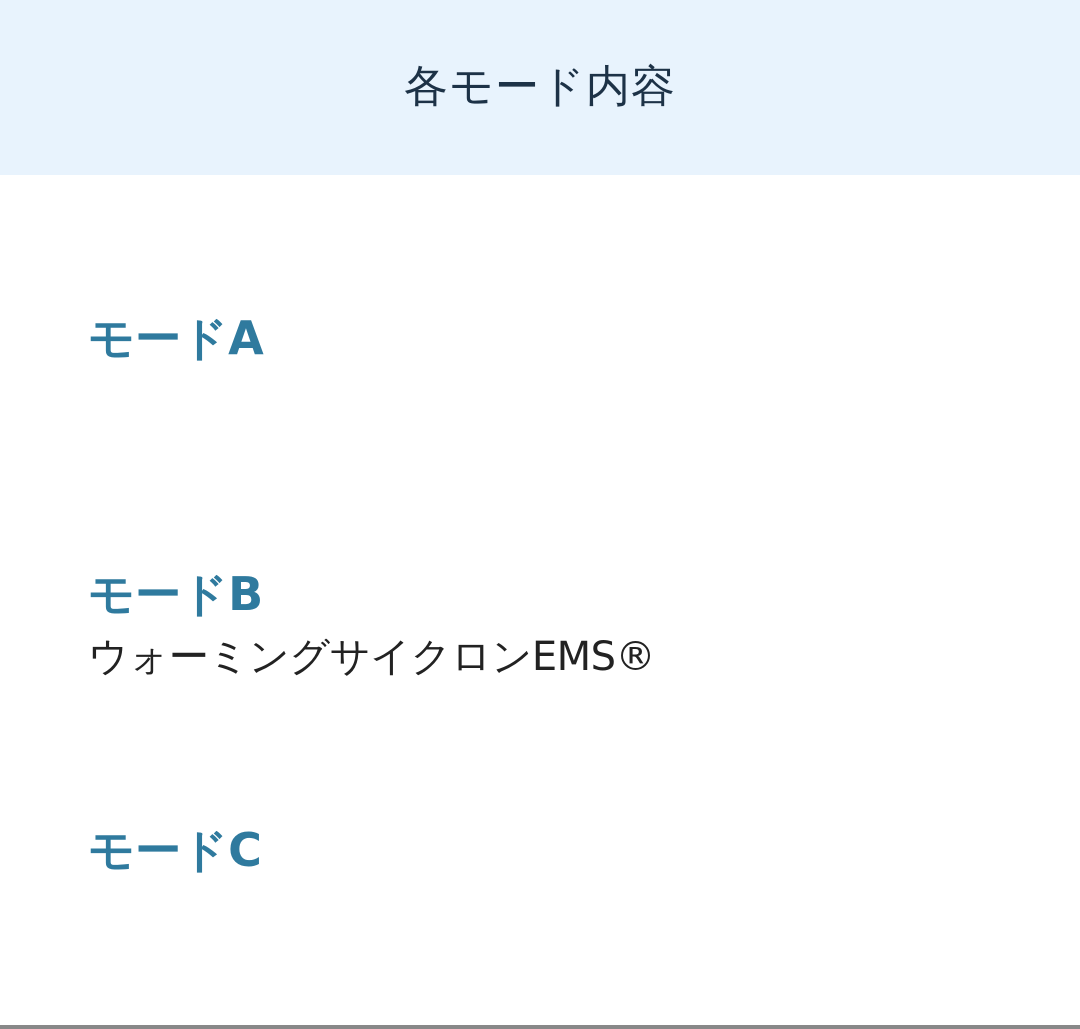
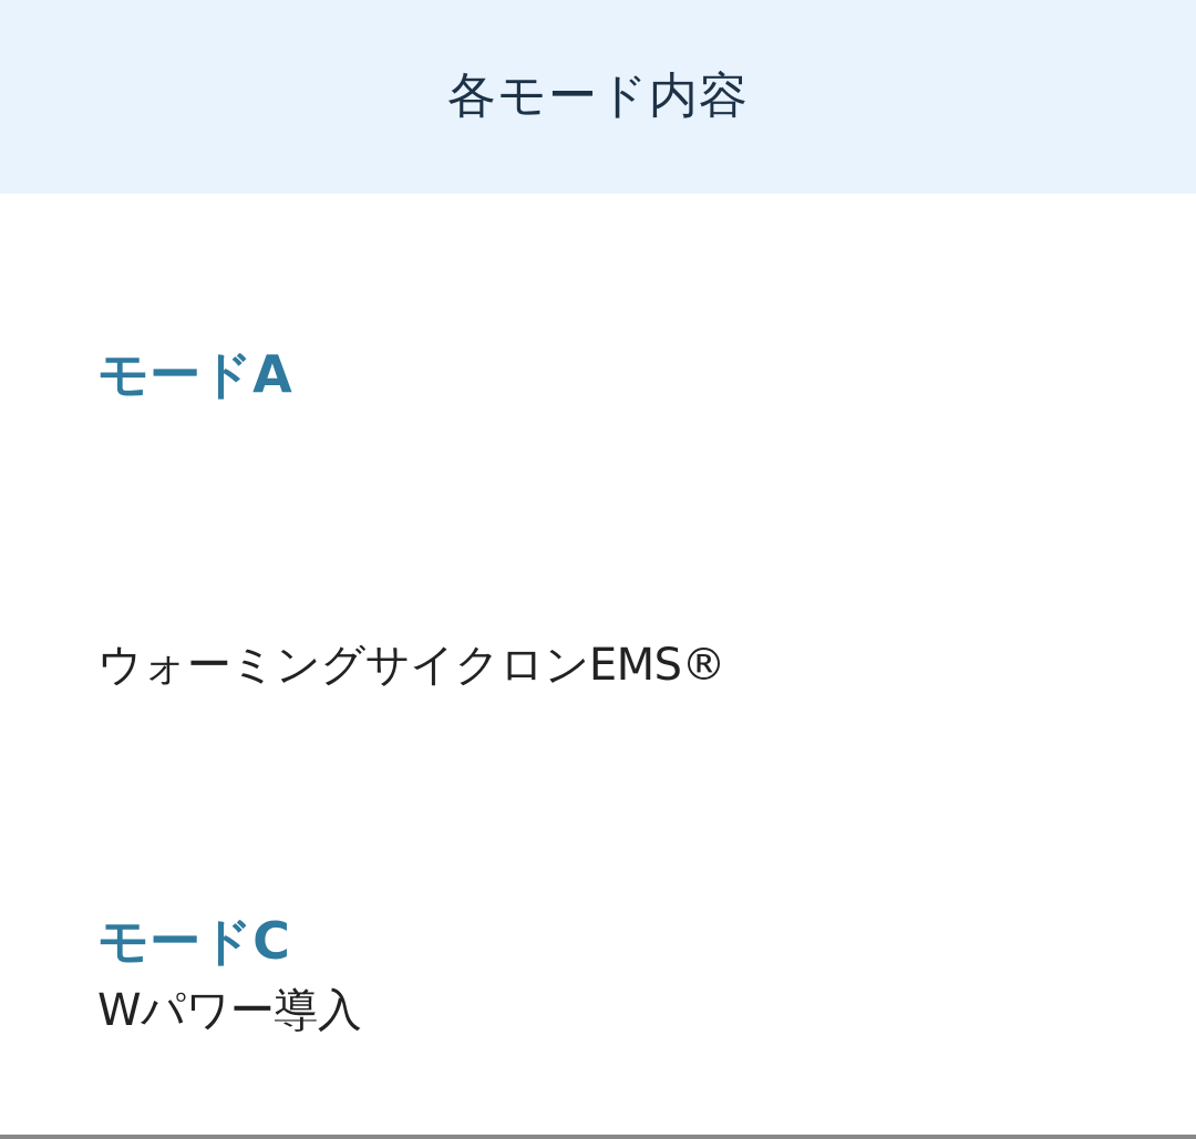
  各モード内容
  モードA
- モードB
  ウォーミングサイクロンEMS®
  モードC
+ Wパワー導入
